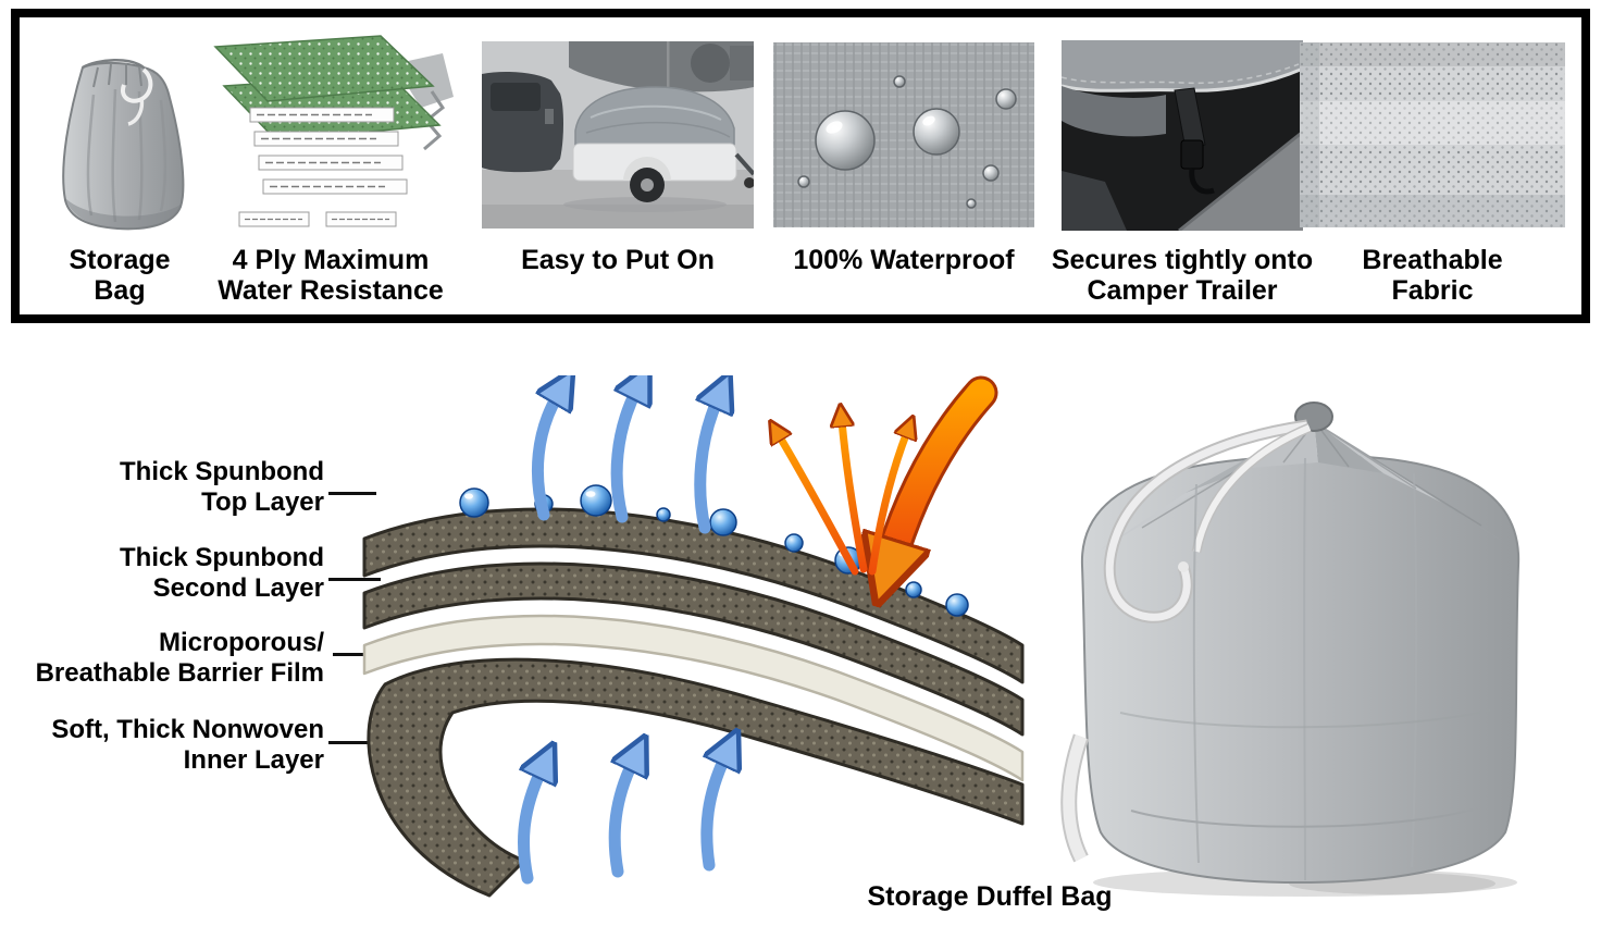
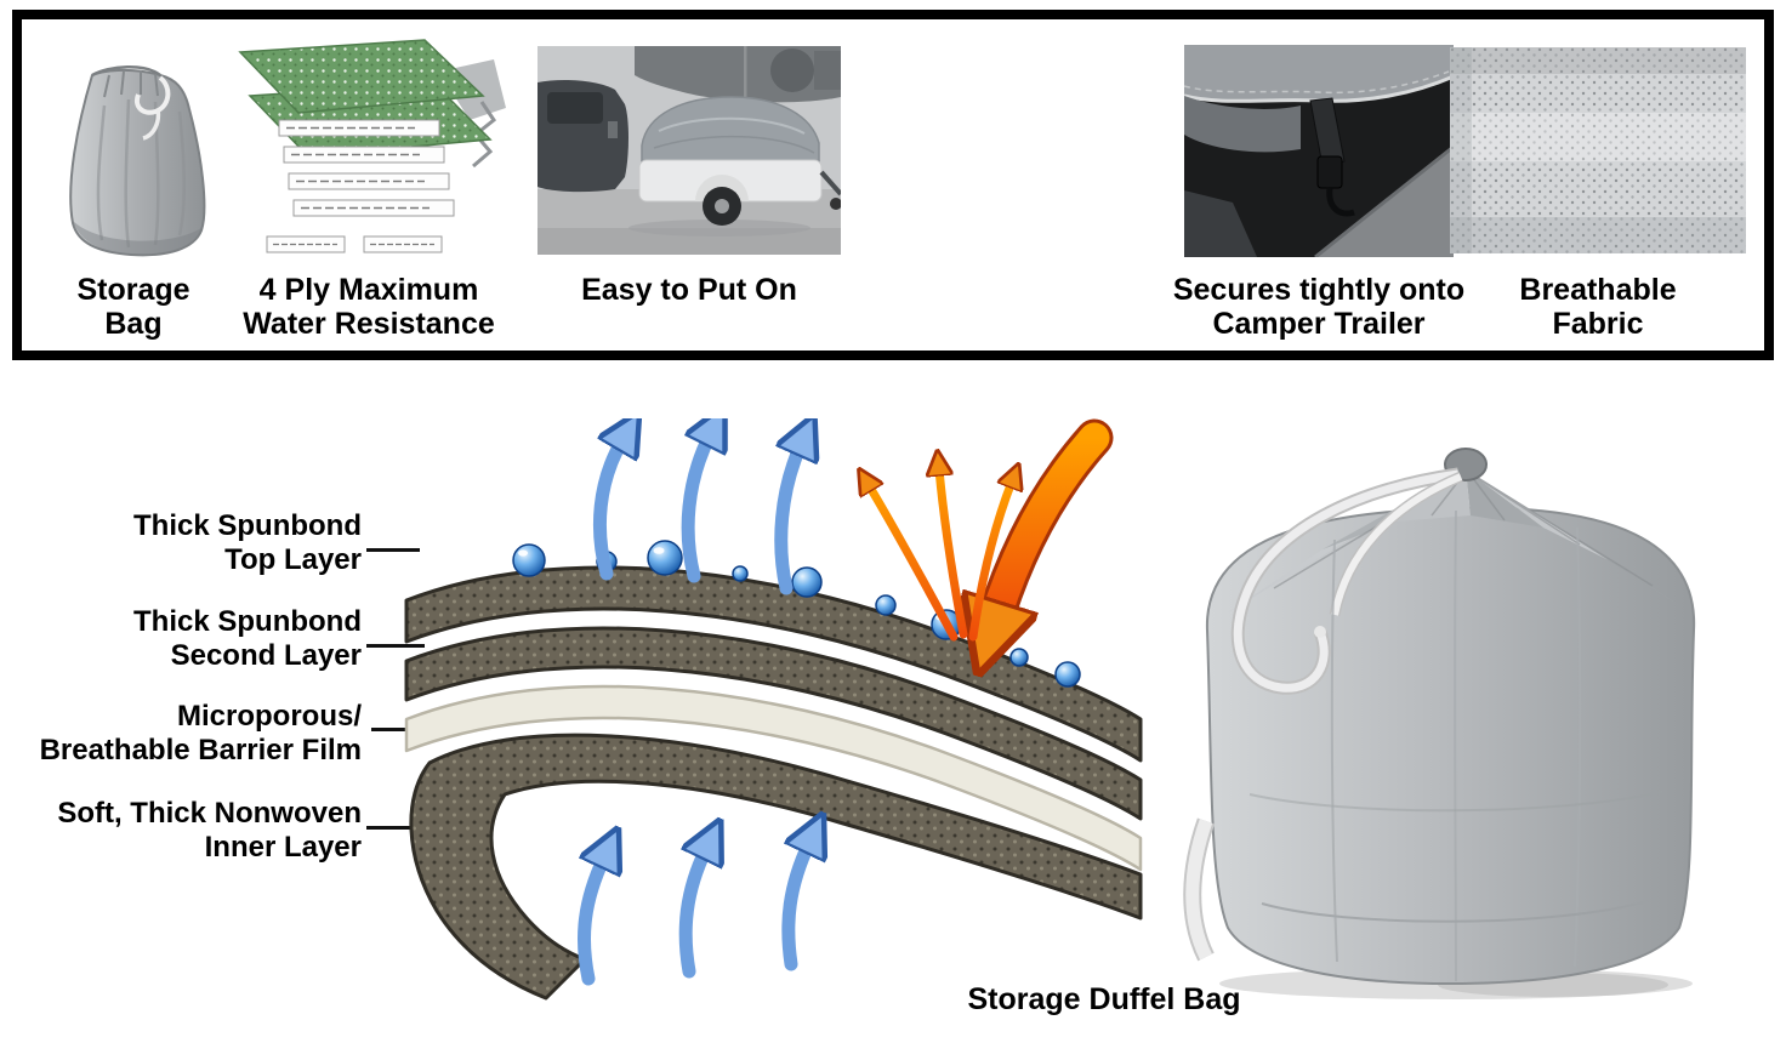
  Storage
  Bag
  4 Ply Maximum
  Water Resistance
  Easy to Put On
- 100% Waterproof
  Secures tightly onto
  Camper Trailer
  Breathable
  Fabric
  Thick Spunbond
  Top Layer
  Thick Spunbond
  Second Layer
  Microporous/
  Breathable Barrier Film
  Soft, Thick Nonwoven
  Inner Layer
  Storage Duffel Bag
